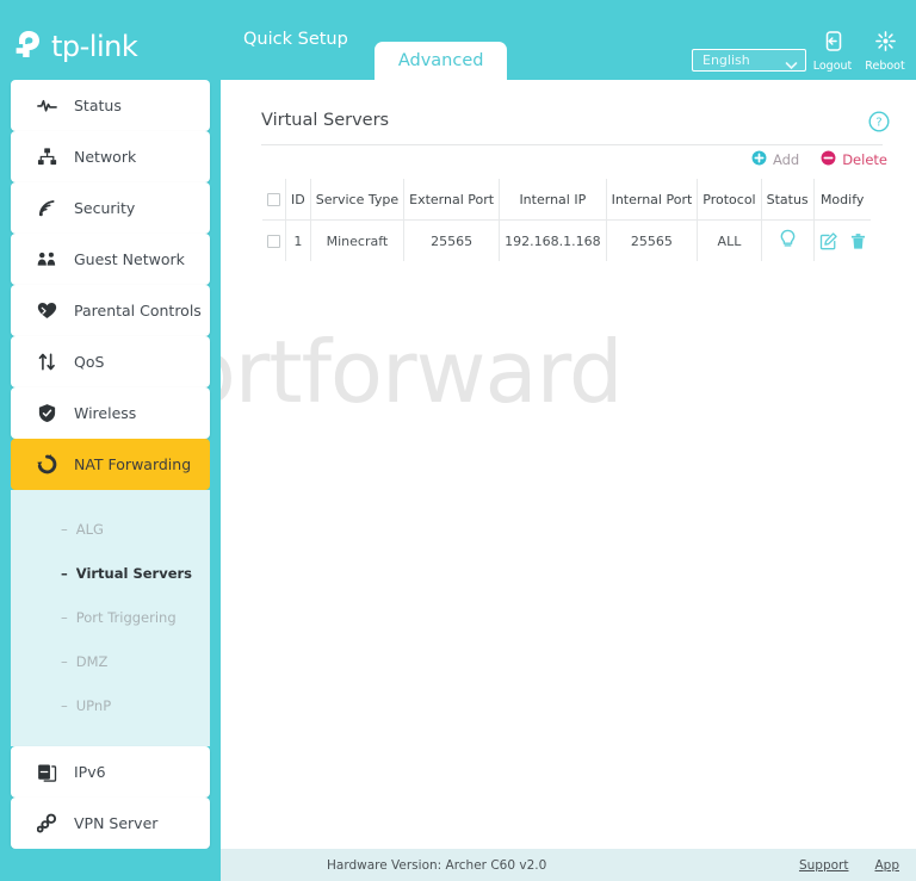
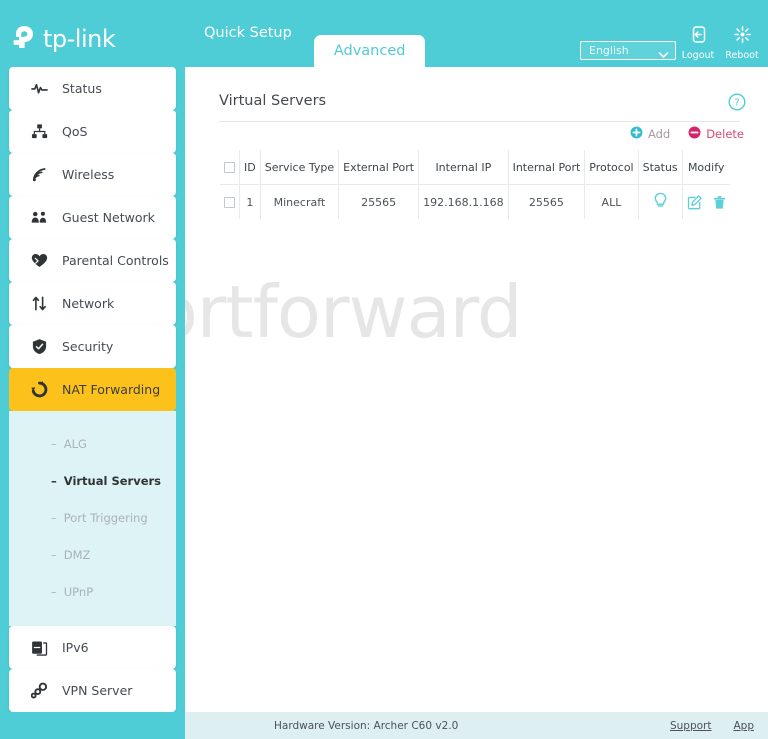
  tp-link
  Quick Setup
  Advanced
  English
  Logout
  Reboot
  Status
- Network
+ QoS
- Security
+ Wireless
  Guest Network
  Parental Controls
- QoS
+ Network
- Wireless
+ Security
  NAT Forwarding
  –
  ALG
  –
  Virtual Servers
  –
  Port Triggering
  –
  DMZ
  –
  UPnP
  IPv6
  VPN Server
  rtforward
  Virtual Servers
  ?
  Add
  Delete
  	ID	Service Type	External Port	Internal IP	Internal Port	Protocol	Status	Modify
  	1	Minecraft	25565	192.168.1.168	25565	ALL
  Hardware Version: Archer C60 v2.0
  Support
  App
